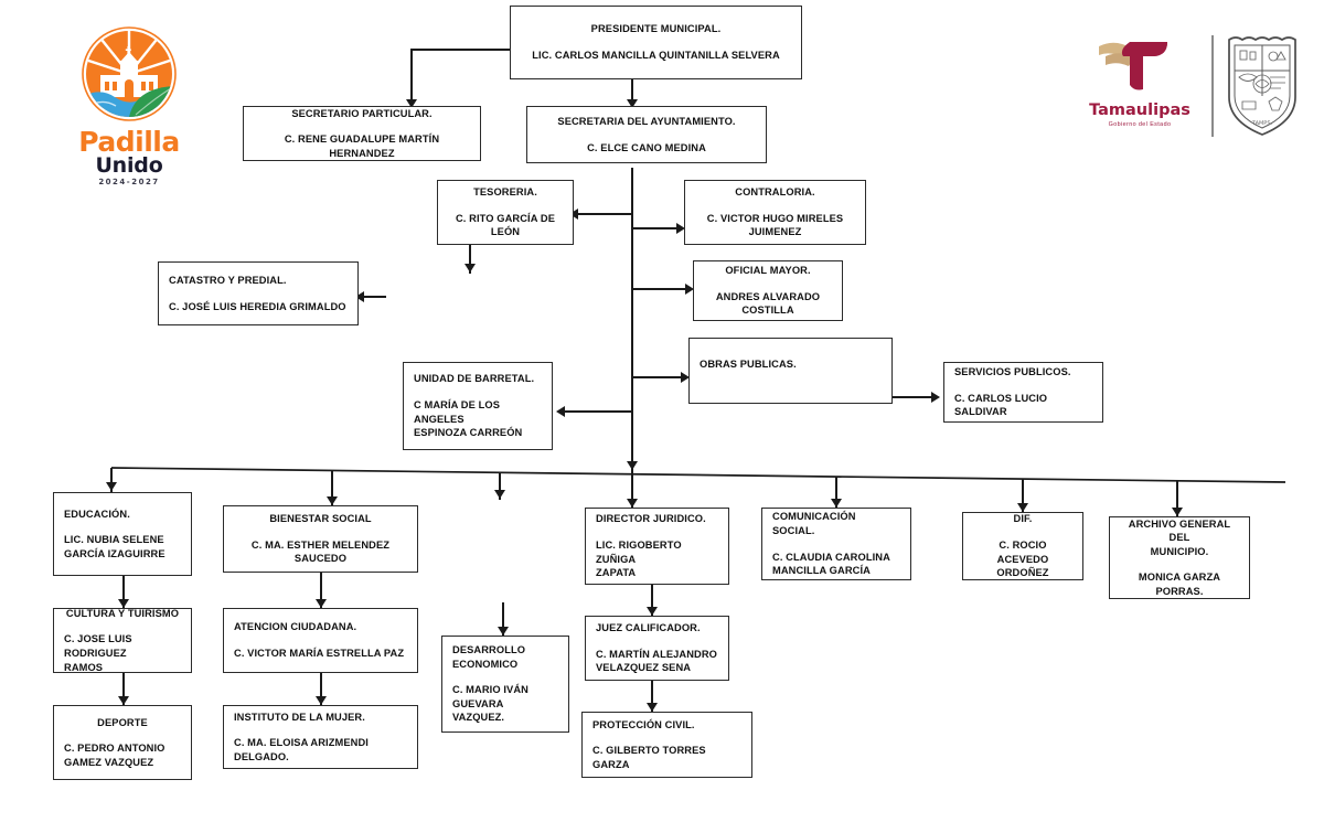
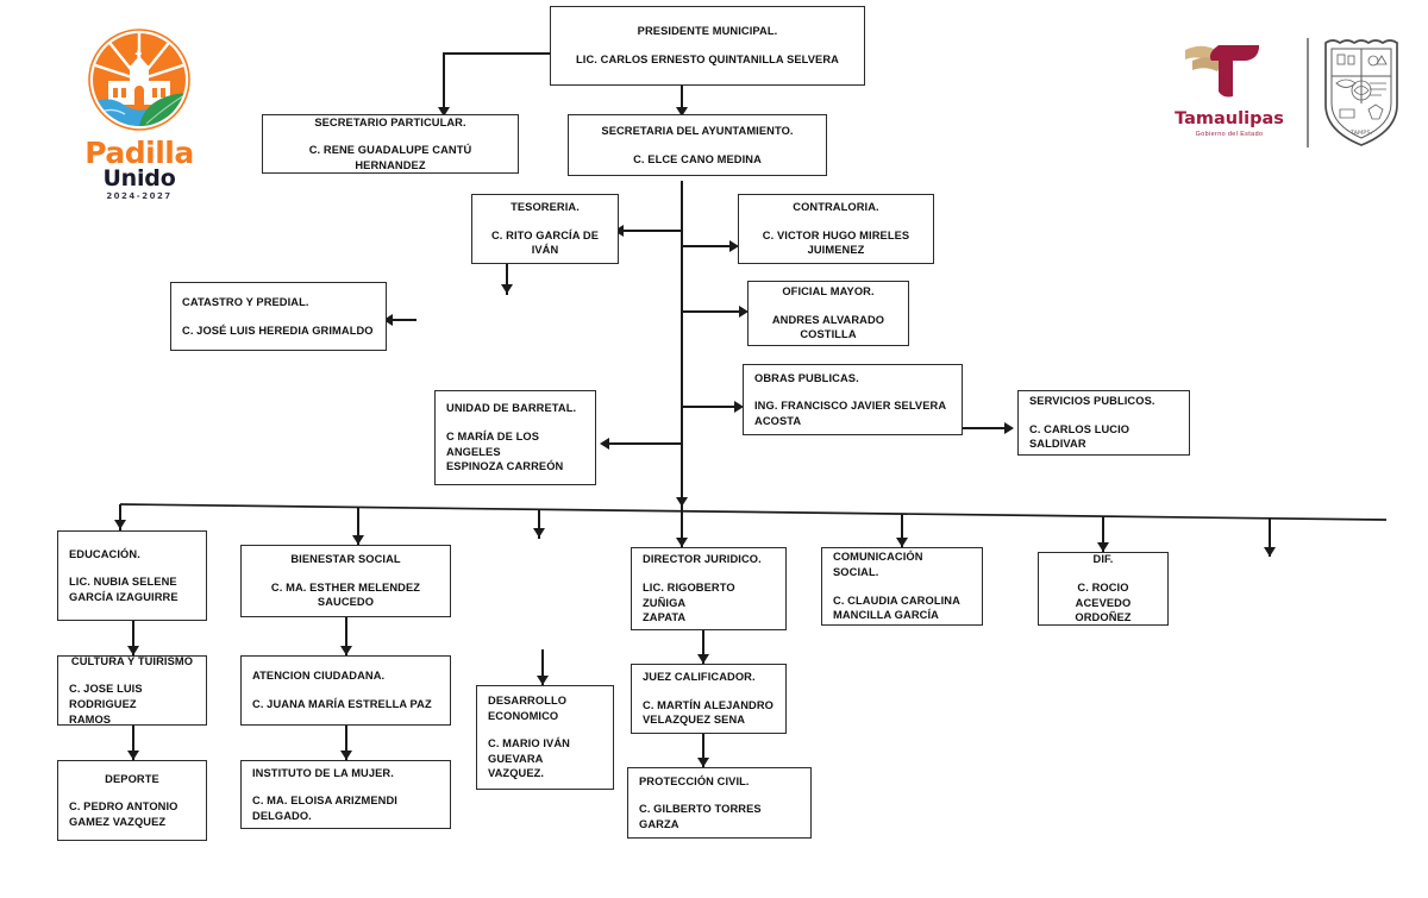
  Padilla
  Unido
  2024-2027
  Tamaulipas
  PRESIDENTE MUNICIPAL.
- LIC. CARLOS MANCILLA QUINTANILLA SELVERA
+ LIC. CARLOS ERNESTO QUINTANILLA SELVERA
  SECRETARIO PARTICULAR.
- C. RENE GUADALUPE MARTÍN HERNANDEZ
+ C. RENE GUADALUPE CANTÚ HERNANDEZ
  SECRETARIA DEL AYUNTAMIENTO.
  C. ELCE CANO MEDINA
  TESORERIA.
- C. RITO GARCÍA DE LEÓN
+ C. RITO GARCÍA DE IVÁN
  CONTRALORIA.
  C. VICTOR HUGO MIRELES JUIMENEZ
  OFICIAL MAYOR.
  ANDRES ALVARADO COSTILLA
  CATASTRO Y PREDIAL.
  C. JOSÉ LUIS HEREDIA GRIMALDO
  OBRAS PUBLICAS.
+ ING. FRANCISCO JAVIER SELVERA ACOSTA
  UNIDAD DE BARRETAL.
  C MARÍA DE LOS ANGELES
  ESPINOZA CARREÓN
  SERVICIOS PUBLICOS.
  C. CARLOS LUCIO SALDIVAR
  EDUCACIÓN.
  LIC. NUBIA SELENE
  GARCÍA IZAGUIRRE
  CULTURA Y TUIRISMO
  C. JOSE LUIS RODRIGUEZ
  RAMOS
  DEPORTE
  C. PEDRO ANTONIO
  GAMEZ VAZQUEZ
  BIENESTAR SOCIAL
  C. MA. ESTHER MELENDEZ SAUCEDO
  ATENCION CIUDADANA.
- C. VICTOR MARÍA ESTRELLA PAZ
+ C. JUANA MARÍA ESTRELLA PAZ
  INSTITUTO DE LA MUJER.
  C. MA. ELOISA ARIZMENDI DELGADO.
  DESARROLLO ECONOMICO
  C. MARIO IVÁN GUEVARA
  VAZQUEZ.
  DIRECTOR JURIDICO.
  LIC. RIGOBERTO ZUÑIGA
  ZAPATA
  JUEZ CALIFICADOR.
  C. MARTÍN ALEJANDRO
  VELAZQUEZ SENA
  PROTECCIÓN CIVIL.
  C. GILBERTO TORRES GARZA
  COMUNICACIÓN SOCIAL.
  C. CLAUDIA CAROLINA
  MANCILLA GARCÍA
  DIF.
  C. ROCIO ACEVEDO
  ORDOÑEZ
- ARCHIVO GENERAL DEL
- MUNICIPIO.
- MONICA GARZA PORRAS.
